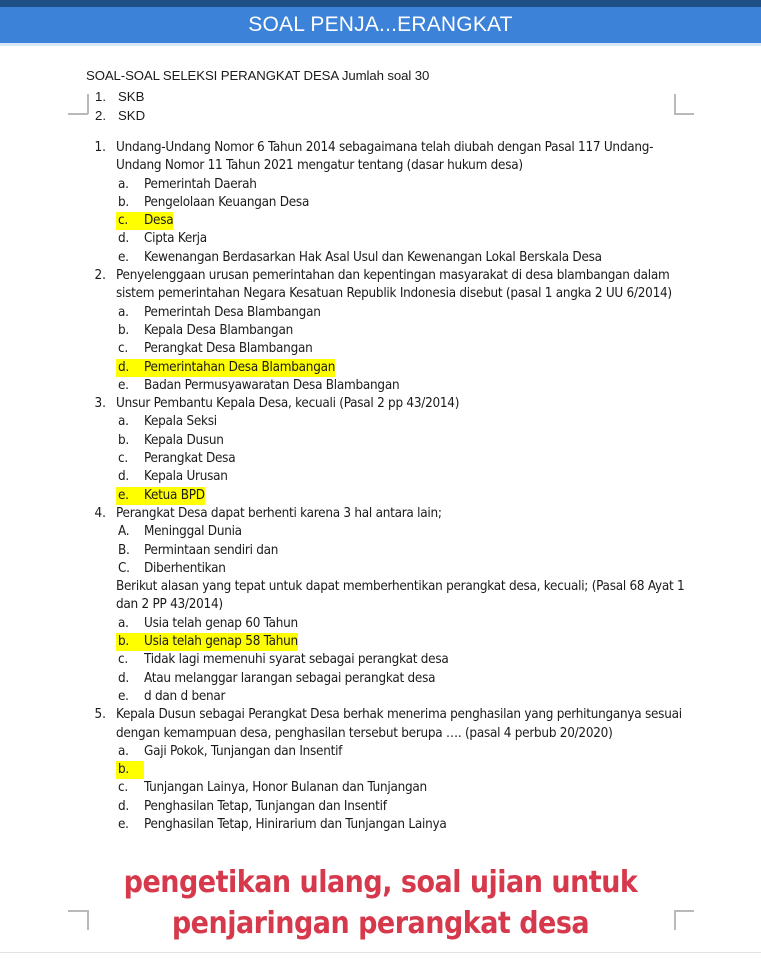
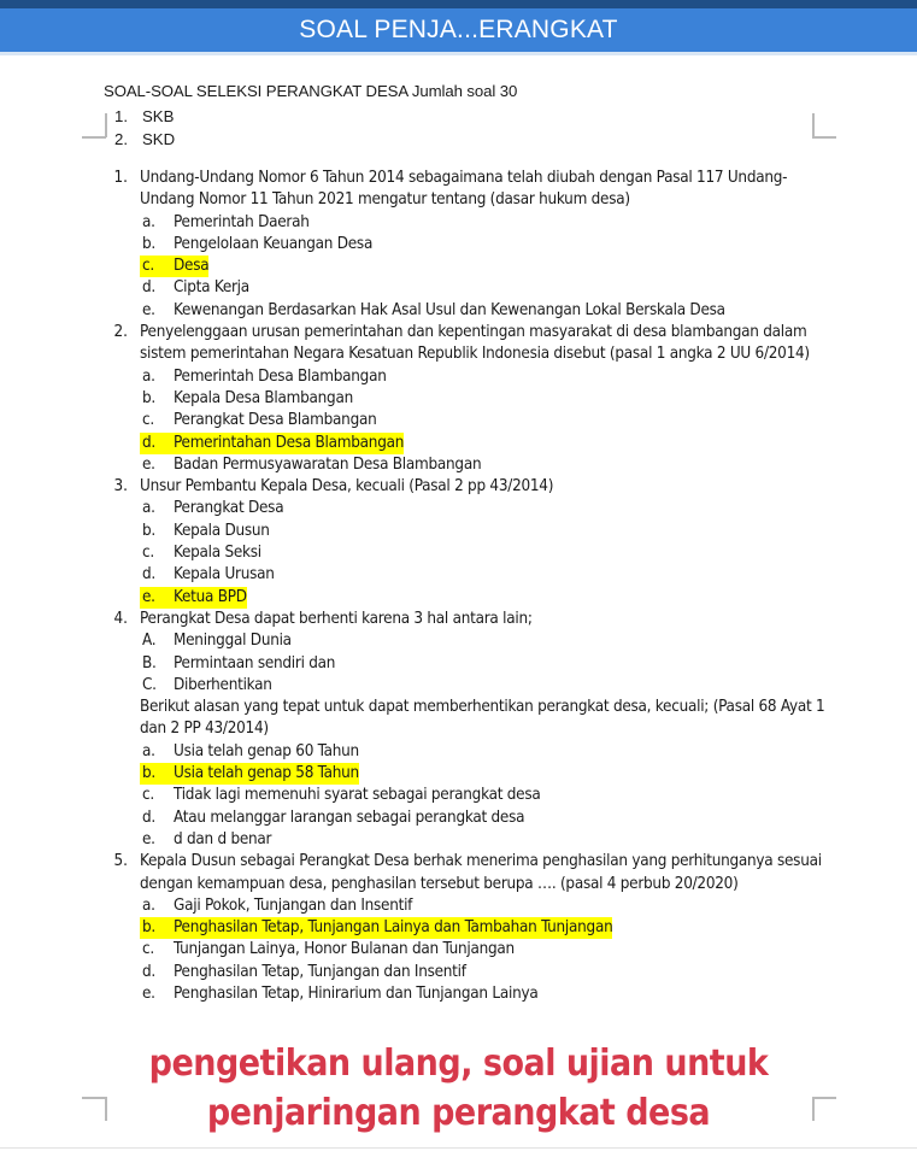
  SOAL PENJA...ERANGKAT
  SOAL-SOAL SELEKSI PERANGKAT DESA Jumlah soal 30
  1.
  SKB
  2.
  SKD
  1.
  Undang-Undang Nomor 6 Tahun 2014 sebagaimana telah diubah dengan Pasal 117 Undang-Undang Nomor 11 Tahun 2021 mengatur tentang (dasar hukum desa)
  a.
  Pemerintah Daerah
  b.
  Pengelolaan Keuangan Desa
  c.
  Desa
  d.
  Cipta Kerja
  e.
  Kewenangan Berdasarkan Hak Asal Usul dan Kewenangan Lokal Berskala Desa
  2.
  Penyelenggaan urusan pemerintahan dan kepentingan masyarakat di desa blambangan dalam sistem pemerintahan Negara Kesatuan Republik Indonesia disebut (pasal 1 angka 2 UU 6/2014)
  a.
  Pemerintah Desa Blambangan
  b.
  Kepala Desa Blambangan
  c.
  Perangkat Desa Blambangan
  d.
  Pemerintahan Desa Blambangan
  e.
  Badan Permusyawaratan Desa Blambangan
  3.
  Unsur Pembantu Kepala Desa, kecuali (Pasal 2 pp 43/2014)
  a.
- Kepala Seksi
+ Perangkat Desa
  b.
  Kepala Dusun
  c.
- Perangkat Desa
+ Kepala Seksi
  d.
  Kepala Urusan
  e.
  Ketua BPD
  4.
  Perangkat Desa dapat berhenti karena 3 hal antara lain;
  A.
  Meninggal Dunia
  B.
  Permintaan sendiri dan
  C.
  Diberhentikan
  Berikut alasan yang tepat untuk dapat memberhentikan perangkat desa, kecuali; (Pasal 68 Ayat 1 dan 2 PP 43/2014)
  a.
  Usia telah genap 60 Tahun
  b.
  Usia telah genap 58 Tahun
  c.
  Tidak lagi memenuhi syarat sebagai perangkat desa
  d.
  Atau melanggar larangan sebagai perangkat desa
  e.
  d dan d benar
  5.
  Kepala Dusun sebagai Perangkat Desa berhak menerima penghasilan yang perhitunganya sesuai dengan kemampuan desa, penghasilan tersebut berupa …. (pasal 4 perbub 20/2020)
  a.
  Gaji Pokok, Tunjangan dan Insentif
  b.
+ Penghasilan Tetap, Tunjangan Lainya dan Tambahan Tunjangan
  c.
  Tunjangan Lainya, Honor Bulanan dan Tunjangan
  d.
  Penghasilan Tetap, Tunjangan dan Insentif
  e.
  Penghasilan Tetap, Hinirarium dan Tunjangan Lainya
  pengetikan ulang, soal ujian untuk
  penjaringan perangkat desa
